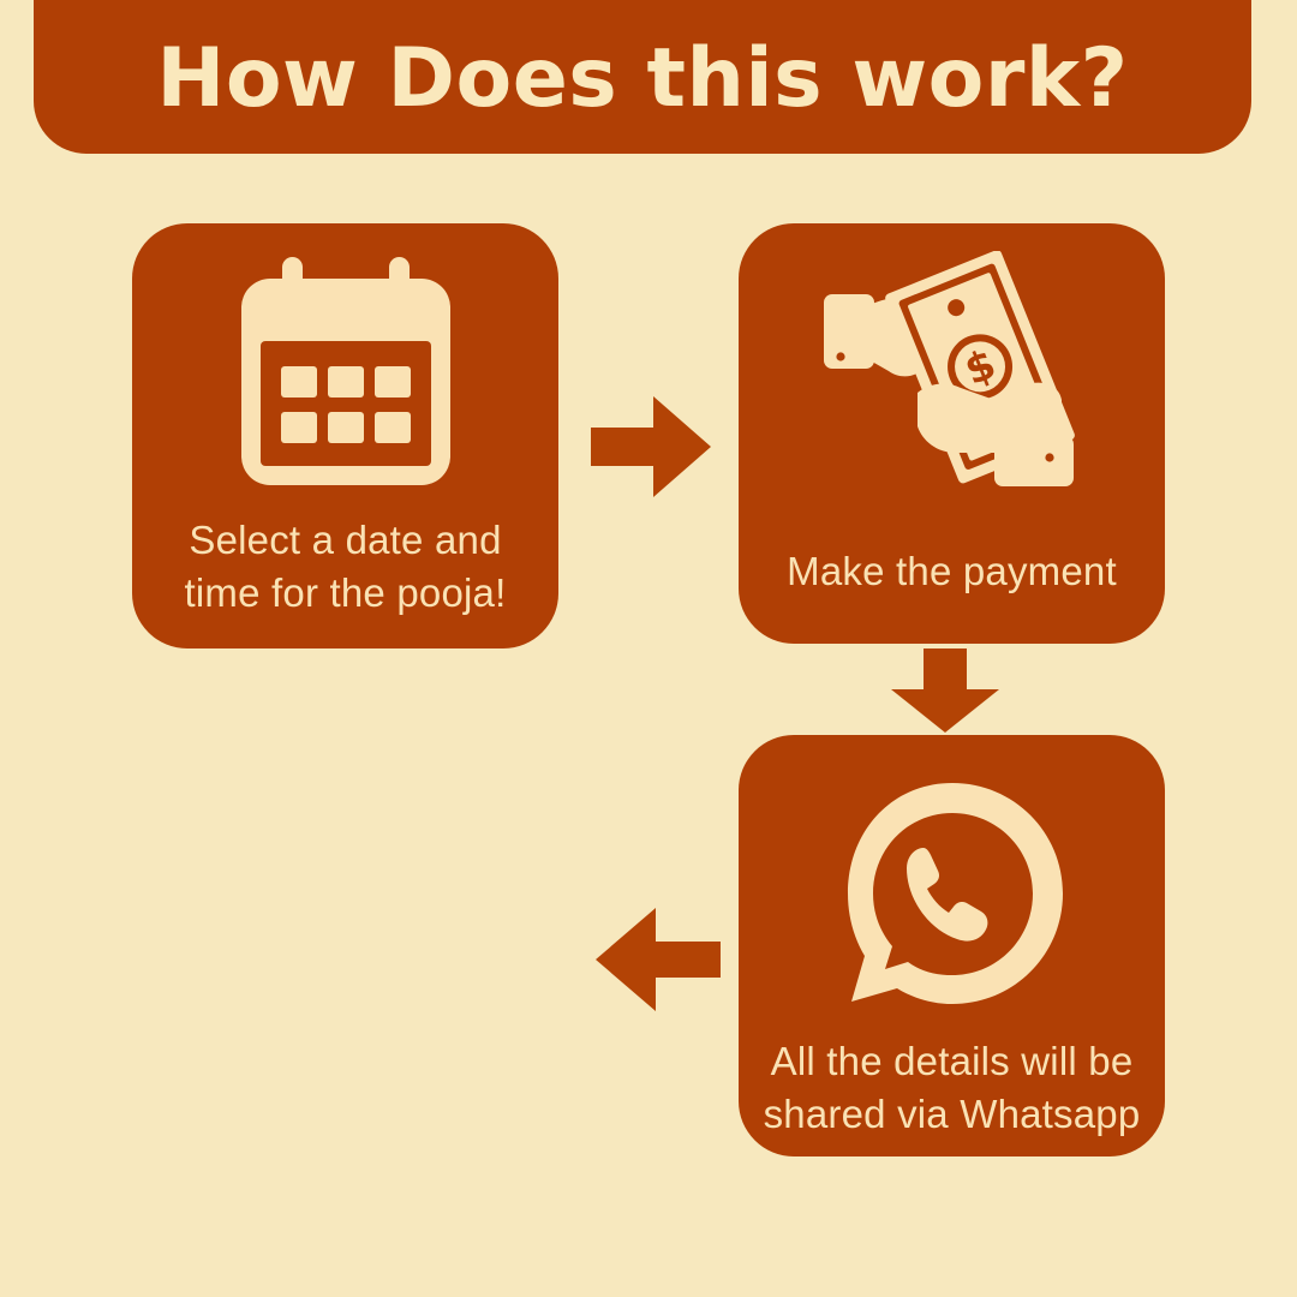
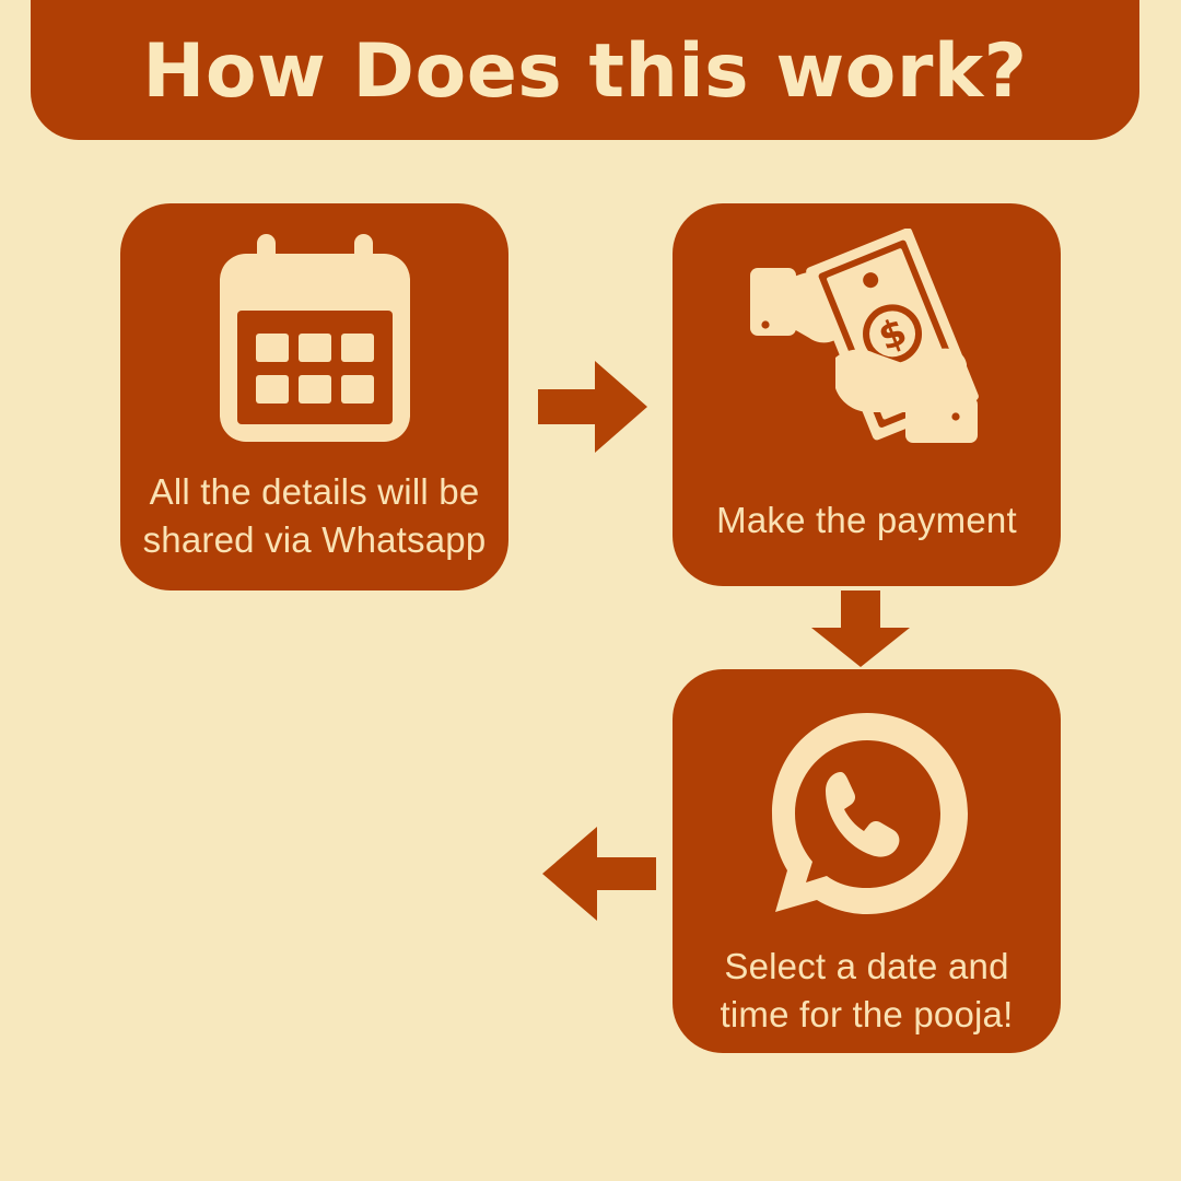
  How Does this work?
- Select a date and time for the pooja!
+ All the details will be shared via Whatsapp
  Make the payment
- All the details will be shared via Whatsapp
+ Select a date and time for the pooja!
